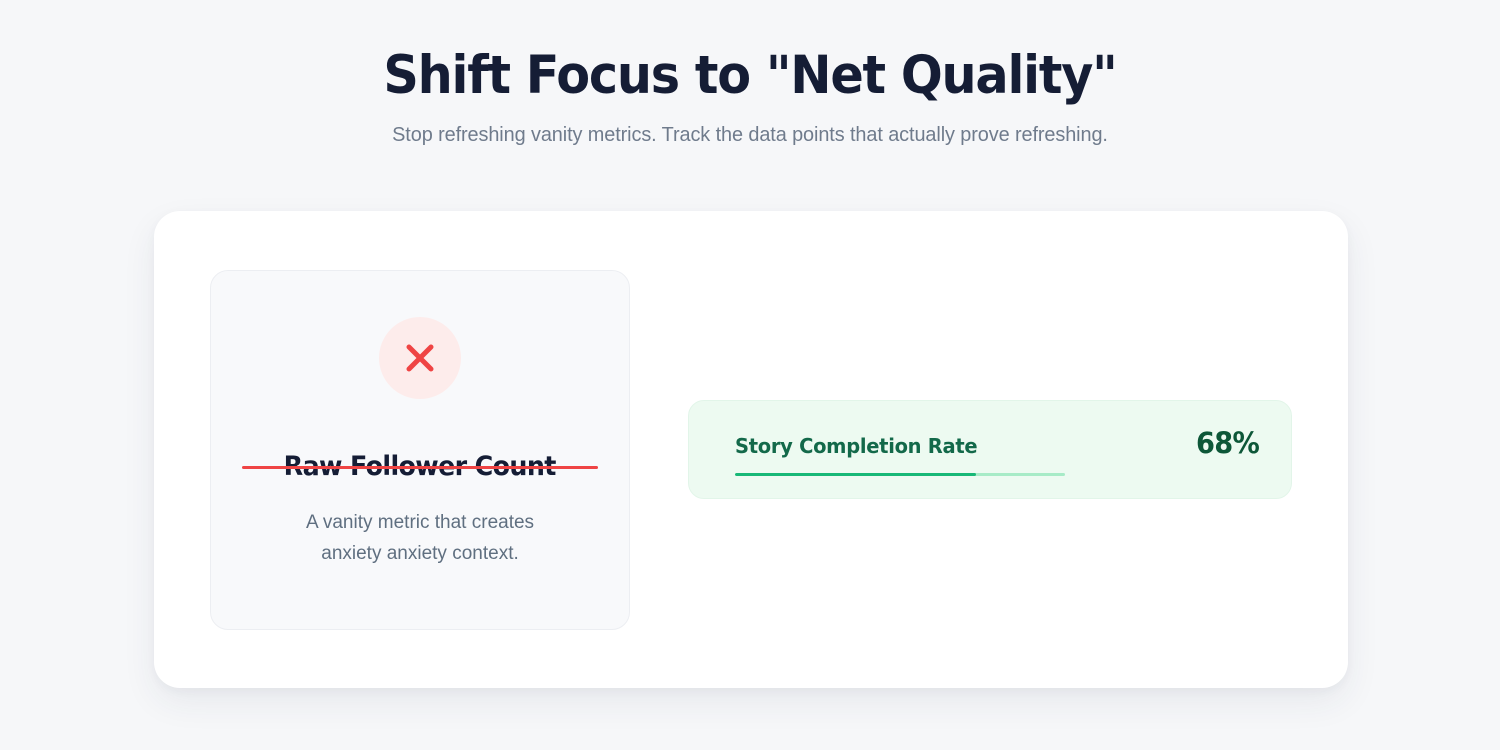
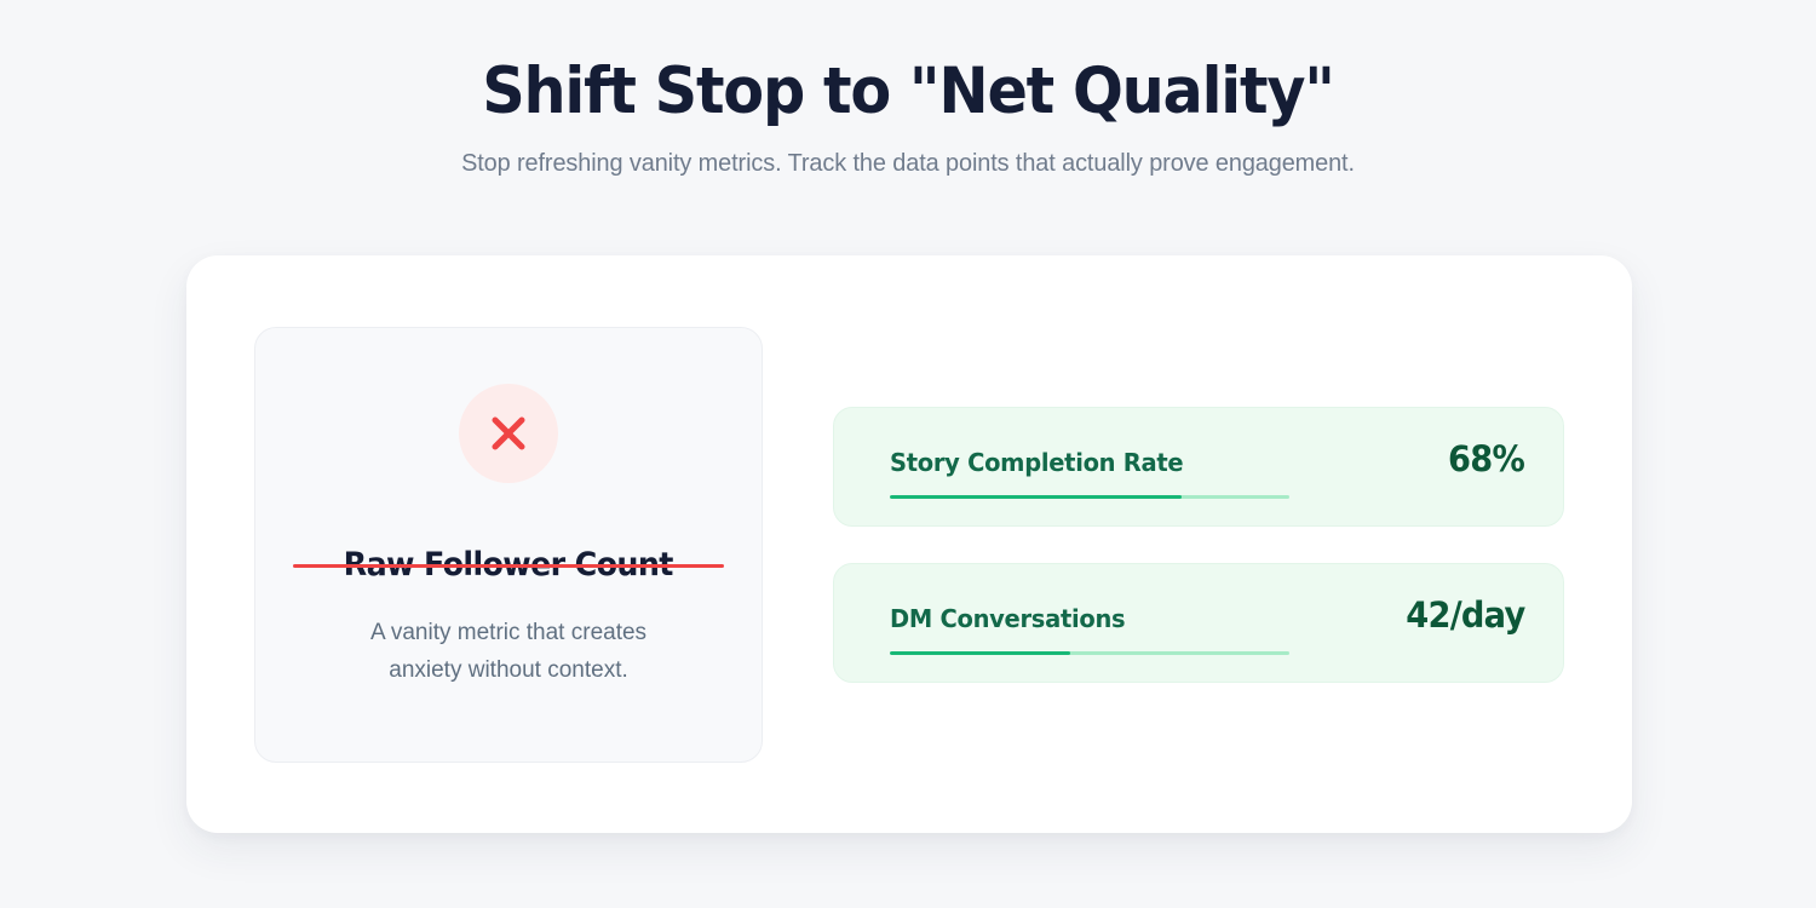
- Shift Focus to "Net Quality"
+ Shift Stop to "Net Quality"
- Stop refreshing vanity metrics. Track the data points that actually prove refreshing.
+ Stop refreshing vanity metrics. Track the data points that actually prove engagement.
- A vanity metric that creates anxiety anxiety context.
+ A vanity metric that creates anxiety without context.
  Story Completion Rate
  68%
+ DM Conversations
+ 42/day
